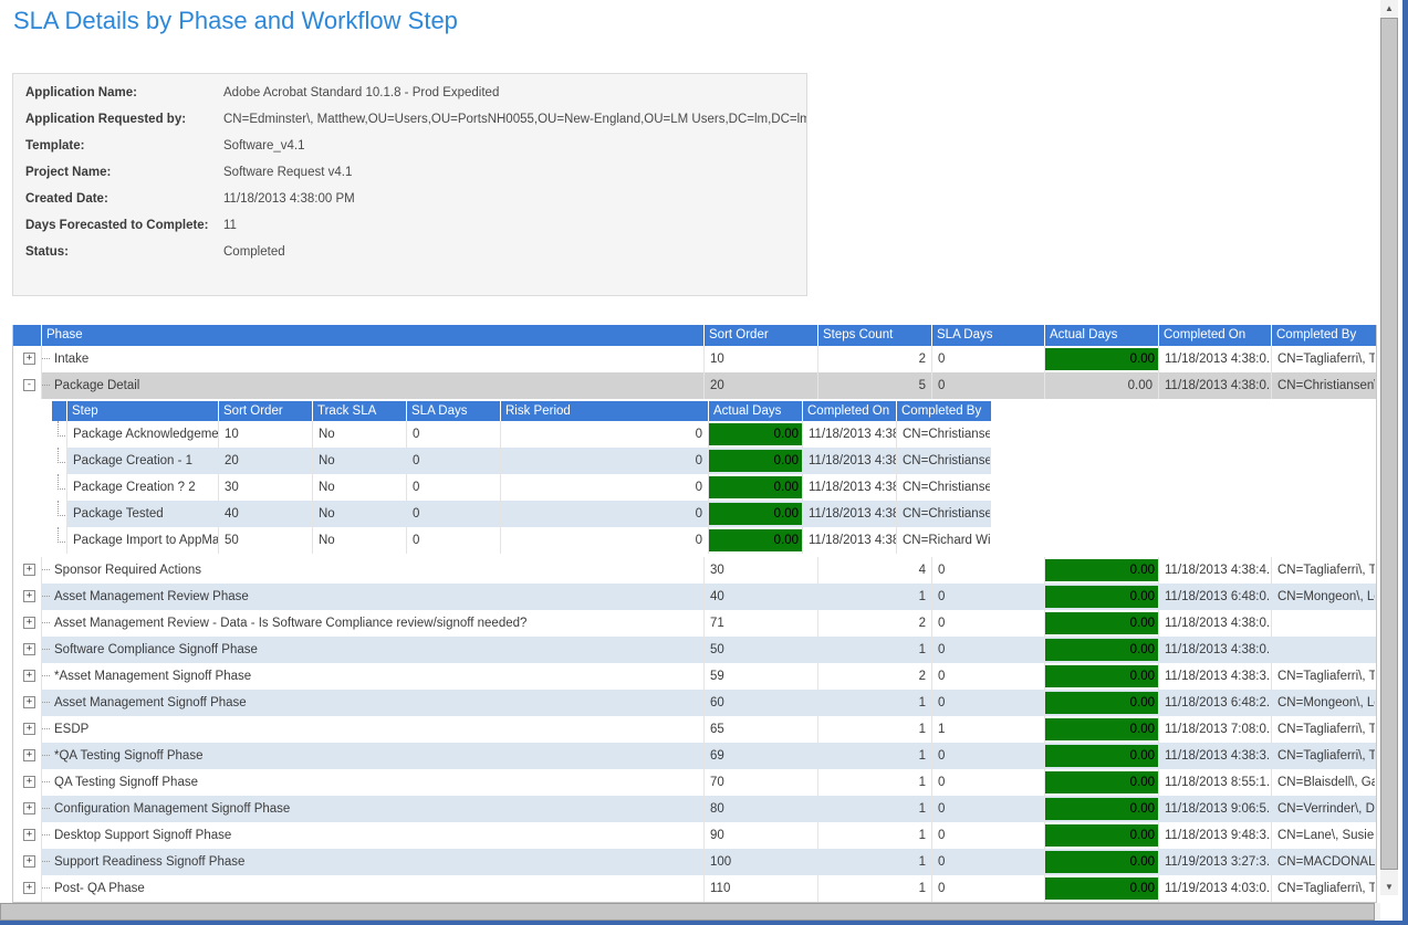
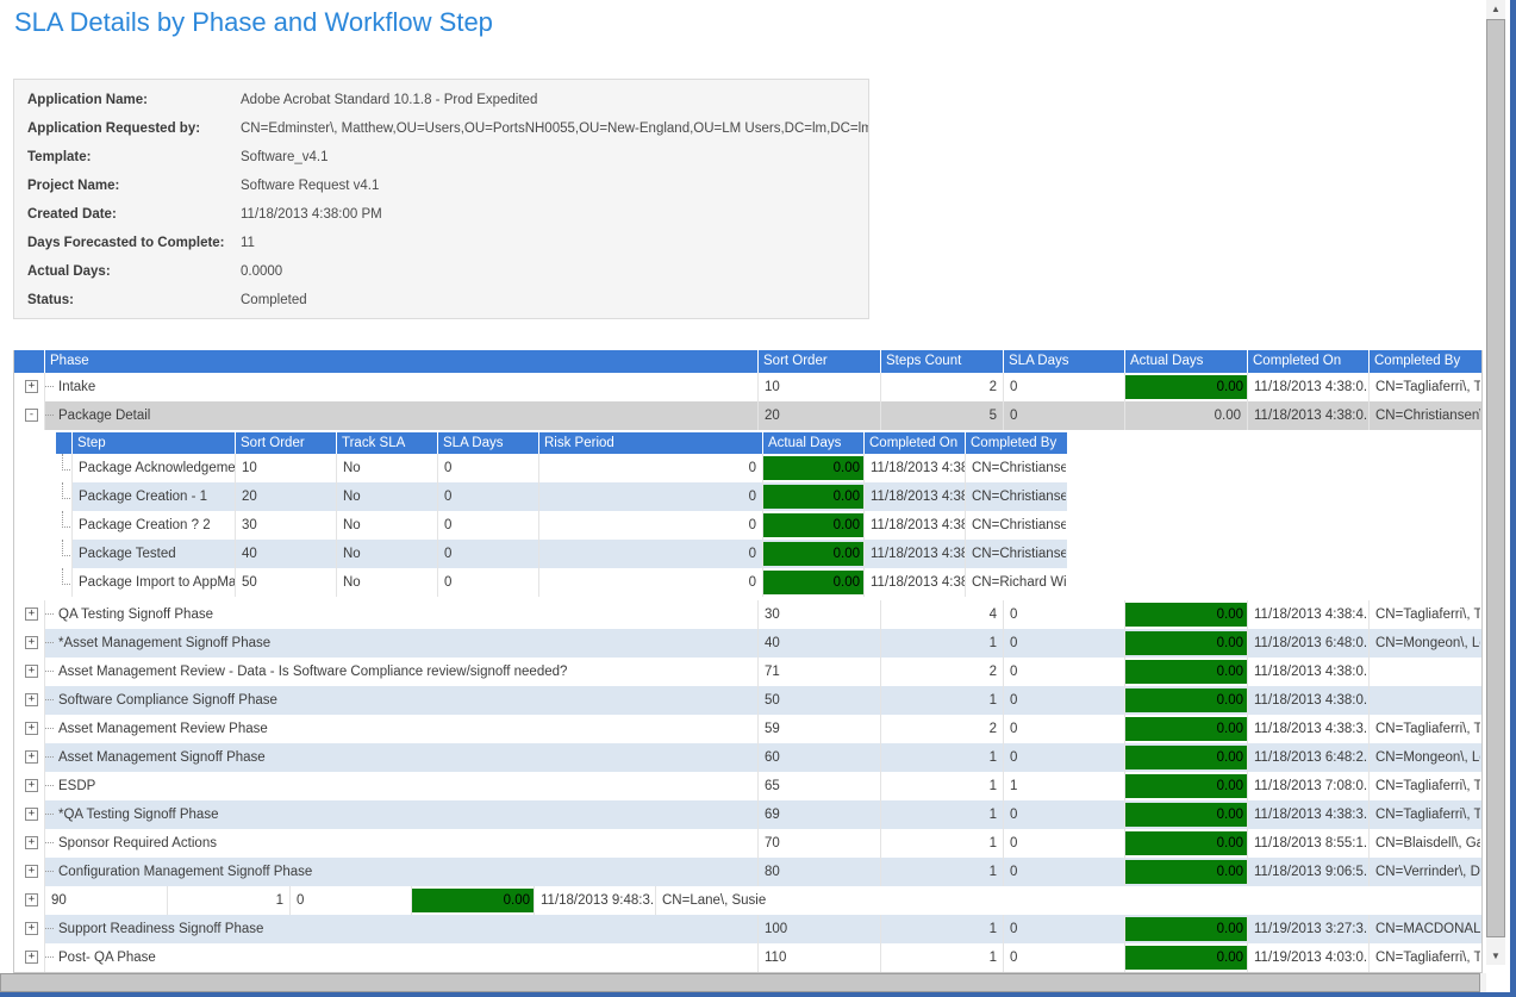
  SLA Details by Phase and Workflow Step
  Application Name:
  Adobe Acrobat Standard 10.1.8 - Prod Expedited
  Application Requested by:
  CN=Edminster\, Matthew,OU=Users,OU=PortsNH0055,OU=New-England,OU=LM Users,DC=lm,DC=lm
  Template:
  Software_v4.1
  Project Name:
  Software Request v4.1
  Created Date:
  11/18/2013 4:38:00 PM
  Days Forecasted to Complete:
  11
+ Actual Days:
+ 0.0000
  Status:
  Completed
  Phase
  Sort Order
  Steps Count
  SLA Days
  Actual Days
  Completed On
  Completed By
  +
  Intake
  10
  2
  0
  0.00
  11/18/2013 4:38:0..
  CN=Tagliaferri\, T
  -
  Package Detail
  20
  5
  0
  0.00
  11/18/2013 4:38:0.
  CN=Christiansen\
  Step
  Sort Order
  Track SLA
  SLA Days
  Risk Period
  Actual Days
  Completed On
  Completed By
  Package Acknowledgeme
  10
  No
  0
  0
  0.00
  11/18/2013 4:38
  CN=Christianse
  Package Creation - 1
  20
  No
  0
  0
  0.00
  CN=Christianse
  Package Creation ? 2
  30
  No
  0
  0
  0.00
  11/18/2013 4:38
  CN=Christianse
  Package Tested
  40
  No
  0
  0
  0.00
  CN=Christianse
  Package Import to AppMa
  50
  No
  0
  0
  0.00
  11/18/2013 4:38
  +
- Sponsor Required Actions
+ QA Testing Signoff Phase
  30
  4
  0
  0.00
  11/18/2013 4:38:4..
  CN=Tagliaferri\, T
  +
- Asset Management Review Phase
+ *Asset Management Signoff Phase
  40
  1
  0
  0.00
  11/18/2013 6:48:0.
  CN=Mongeon\, L
  +
  Asset Management Review - Data - Is Software Compliance review/signoff needed?
  71
  2
  0
  0.00
  11/18/2013 4:38:0..
  +
  Software Compliance Signoff Phase
  50
  1
  0
  0.00
  11/18/2013 4:38:0.
  +
- *Asset Management Signoff Phase
+ Asset Management Review Phase
  59
  2
  0
  0.00
  11/18/2013 4:38:3..
  CN=Tagliaferri\, T
  +
  Asset Management Signoff Phase
  60
  1
  0
  0.00
  11/18/2013 6:48:2.
  CN=Mongeon\, L
  +
  ESDP
  65
  1
  1
  0.00
  11/18/2013 7:08:0..
  CN=Tagliaferri\, T
  +
  *QA Testing Signoff Phase
  69
  1
  0
  0.00
  11/18/2013 4:38:3.
  CN=Tagliaferri\, T
  +
- QA Testing Signoff Phase
+ Sponsor Required Actions
  70
  1
  0
  0.00
  11/18/2013 8:55:1..
  CN=Blaisdell\, Ga
  +
  Configuration Management Signoff Phase
  80
  1
  0
  0.00
  11/18/2013 9:06:5.
  CN=Verrinder\, D
  +
- Desktop Support Signoff Phase
  90
  1
  0
  0.00
  11/18/2013 9:48:3..
  CN=Lane\, Susie,
  +
  Support Readiness Signoff Phase
  100
  1
  0
  0.00
  11/19/2013 3:27:3.
  CN=MACDONAL
  +
  Post- QA Phase
  110
  1
  0
  0.00
  11/19/2013 4:03:0..
  CN=Tagliaferri\, T
  ▲
  ▼
